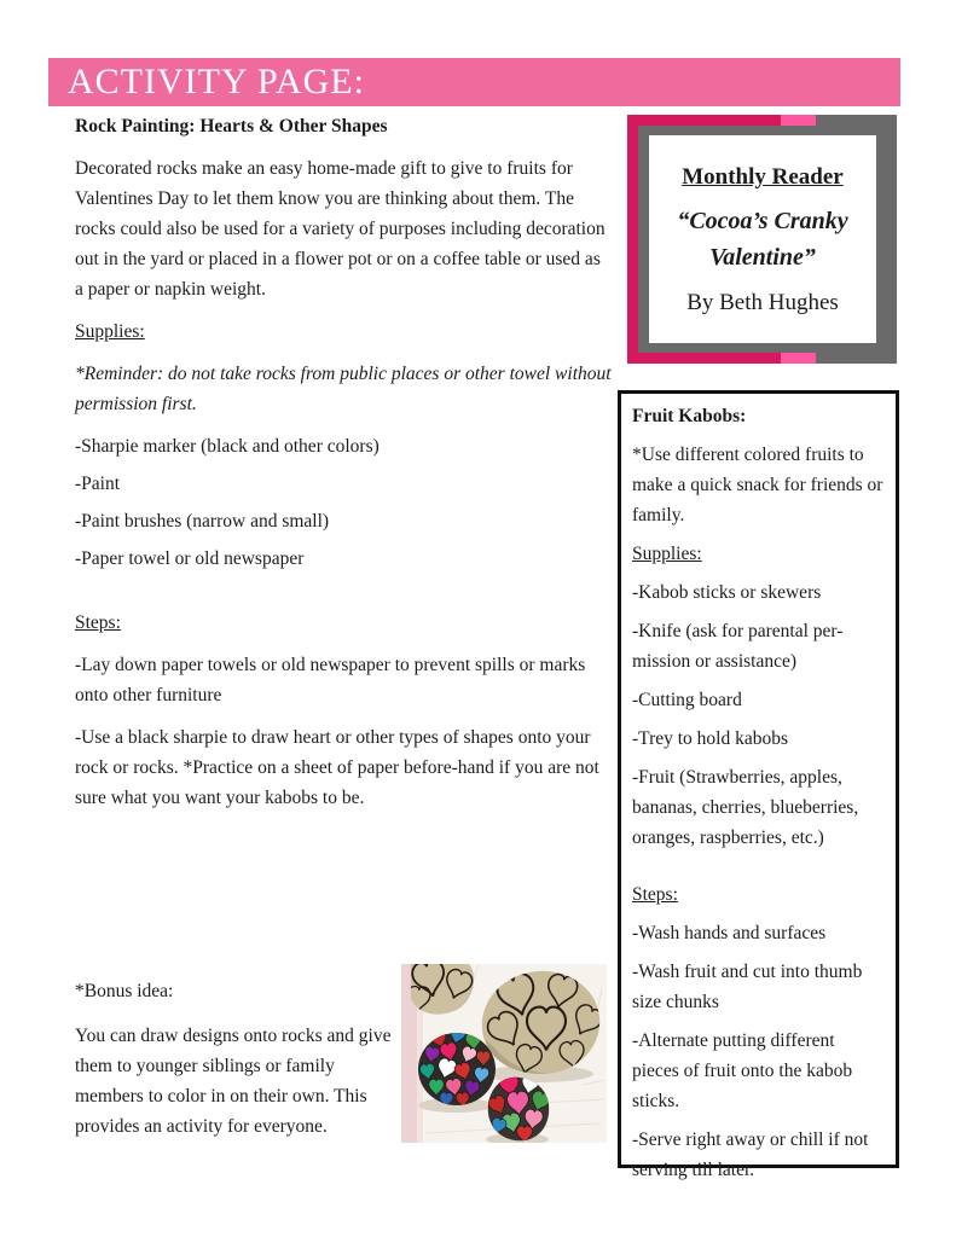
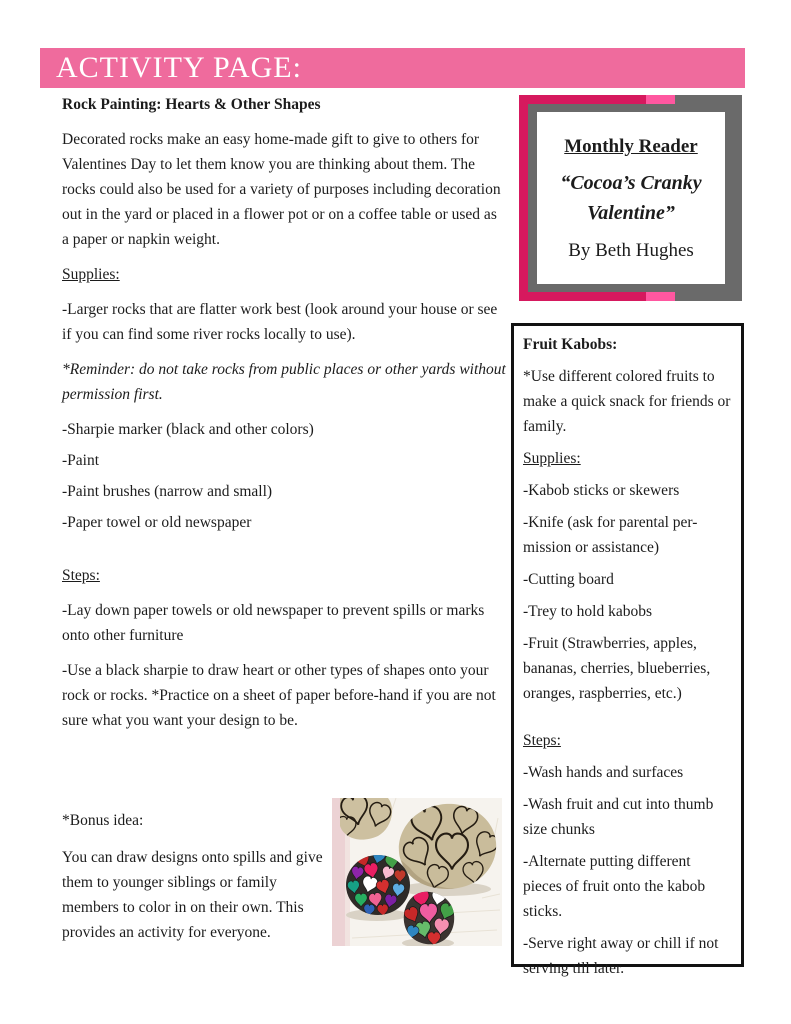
  ACTIVITY PAGE:
  Rock Painting: Hearts & Other Shapes
- Decorated rocks make an easy home-made gift to give to fruits for Valentines Day to let them know you are thinking about them. The rocks could also be used for a variety of purposes including decoration out in the yard or placed in a flower pot or on a coffee table or used as a paper or napkin weight.
+ Decorated rocks make an easy home-made gift to give to others for Valentines Day to let them know you are thinking about them. The rocks could also be used for a variety of purposes including decoration out in the yard or placed in a flower pot or on a coffee table or used as a paper or napkin weight.
  Supplies:
+ -Larger rocks that are flatter work best (look around your house or see if you can find some river rocks locally to use).
- *Reminder: do not take rocks from public places or other towel without permission first.
+ *Reminder: do not take rocks from public places or other yards without permission first.
  -Sharpie marker (black and other colors)
  -Paint
  -Paint brushes (narrow and small)
  -Paper towel or old newspaper
  Steps:
  -Lay down paper towels or old newspaper to prevent spills or marks onto other furniture
- -Use a black sharpie to draw heart or other types of shapes onto your rock or rocks. *Practice on a sheet of paper before-hand if you are not sure what you want your kabobs to be.
+ -Use a black sharpie to draw heart or other types of shapes onto your rock or rocks. *Practice on a sheet of paper before-hand if you are not sure what you want your design to be.
  *Bonus idea:
- You can draw designs onto rocks and give them to younger siblings or family members to color in on their own. This provides an activity for everyone.
+ You can draw designs onto spills and give them to younger siblings or family members to color in on their own. This provides an activity for everyone.
  Monthly Reader
  “Cocoa’s Cranky Valentine”
  By Beth Hughes
  Fruit Kabobs:
  *Use different colored fruits to make a quick snack for friends or family.
  Supplies:
  -Kabob sticks or skewers
  -Knife (ask for parental per-mission or assistance)
  -Cutting board
  -Trey to hold kabobs
  -Fruit (Strawberries, apples, bananas, cherries, blueberries, oranges, raspberries, etc.)
  Steps:
  -Wash hands and surfaces
  -Wash fruit and cut into thumb size chunks
  -Alternate putting different pieces of fruit onto the kabob sticks.
  -Serve right away or chill if not serving till later.
